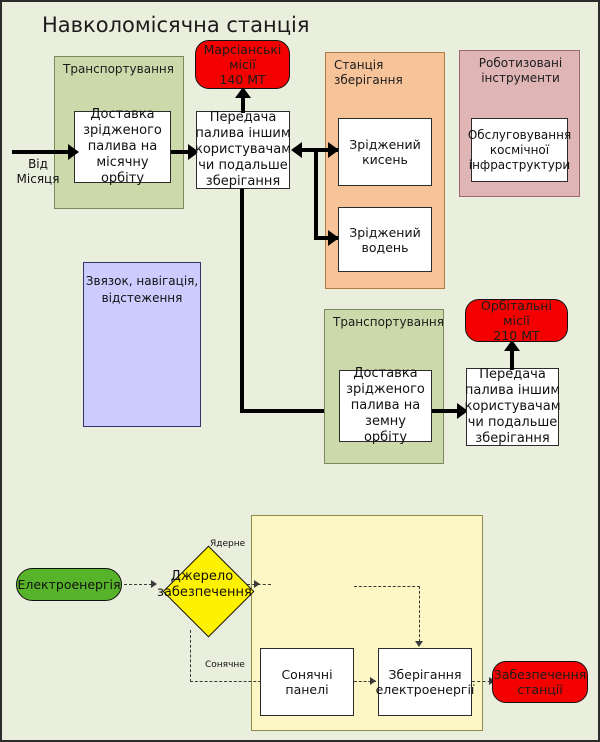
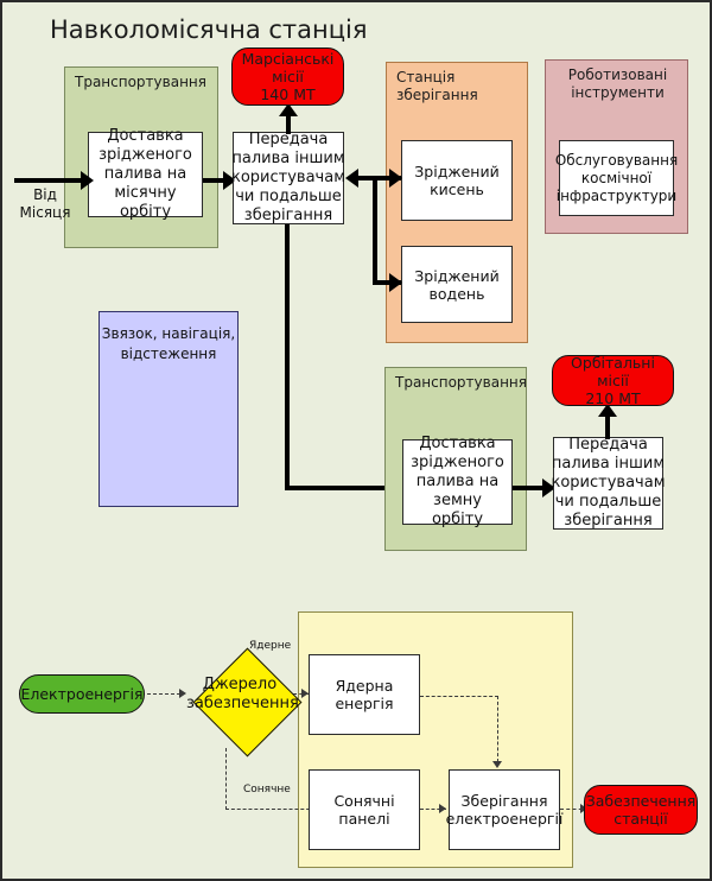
  Навколомісячна станція
  Транспортування
  Доставка
  зрідженого
  палива на
  місячну орбіту
  Від
  Місяця
  Передача
  палива іншим
  користувачам
  чи подальше
  зберігання
  Марсіанські
  місії
  140 МТ
  Станція зберігання
  Зріджений
  кисень
  Зріджений
  водень
  Роботизовані
  інструменти
  Обслуговування
  космічної
  інфраструктури
  Звязок, навігація,
  відстеження
  Транспортування
  Доставка
  зрідженого
  палива на
  земну орбіту
  Передача
  палива іншим
  користувачам
  чи подальше
  зберігання
  Орбітальні місії
  210 МТ
  Електроенергія
  Джерело
  забезпечення
  Ядерне
  Сонячне
+ Ядерна
+ енергія
  Сонячні
  панелі
  Зберігання
  електроенергії
  Забезпечення
  станції
